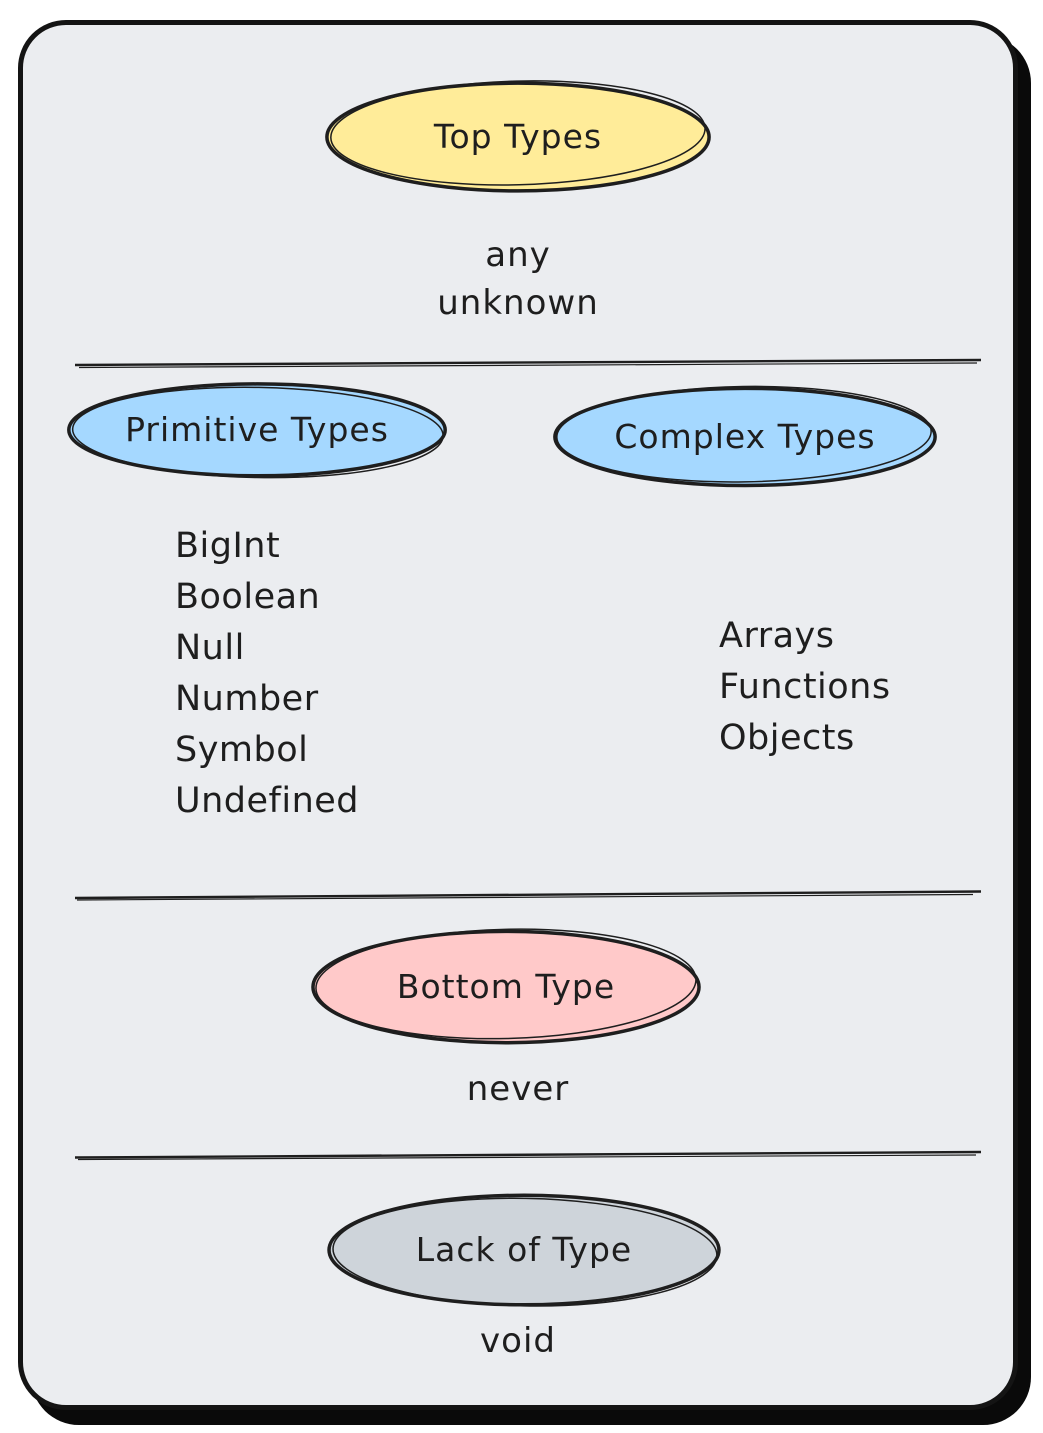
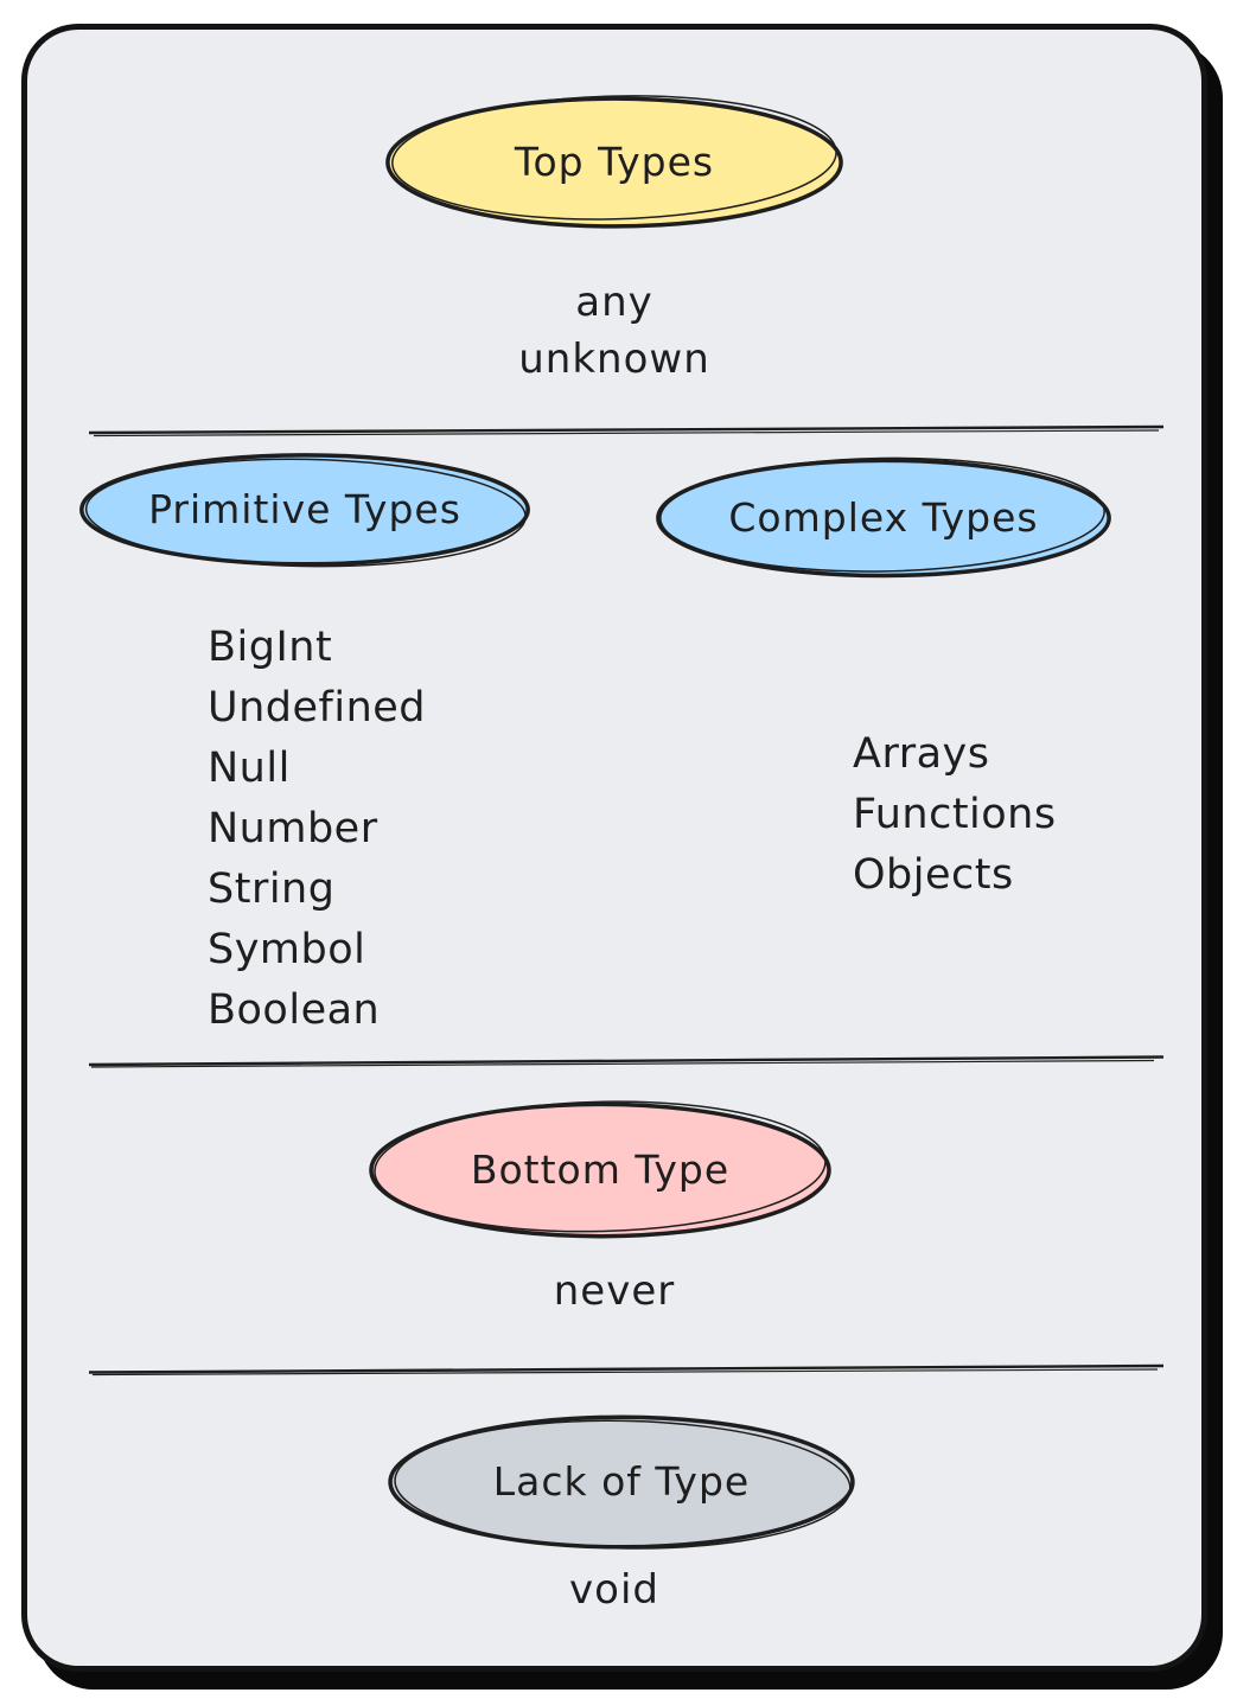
  Top Types
  any
  unknown
  Primitive Types
  Complex Types
  BigInt
- Boolean
+ Undefined
  Null
  Number
+ String
  Symbol
- Undefined
+ Boolean
  Arrays
  Functions
  Objects
  Bottom Type
  never
  Lack of Type
  void
